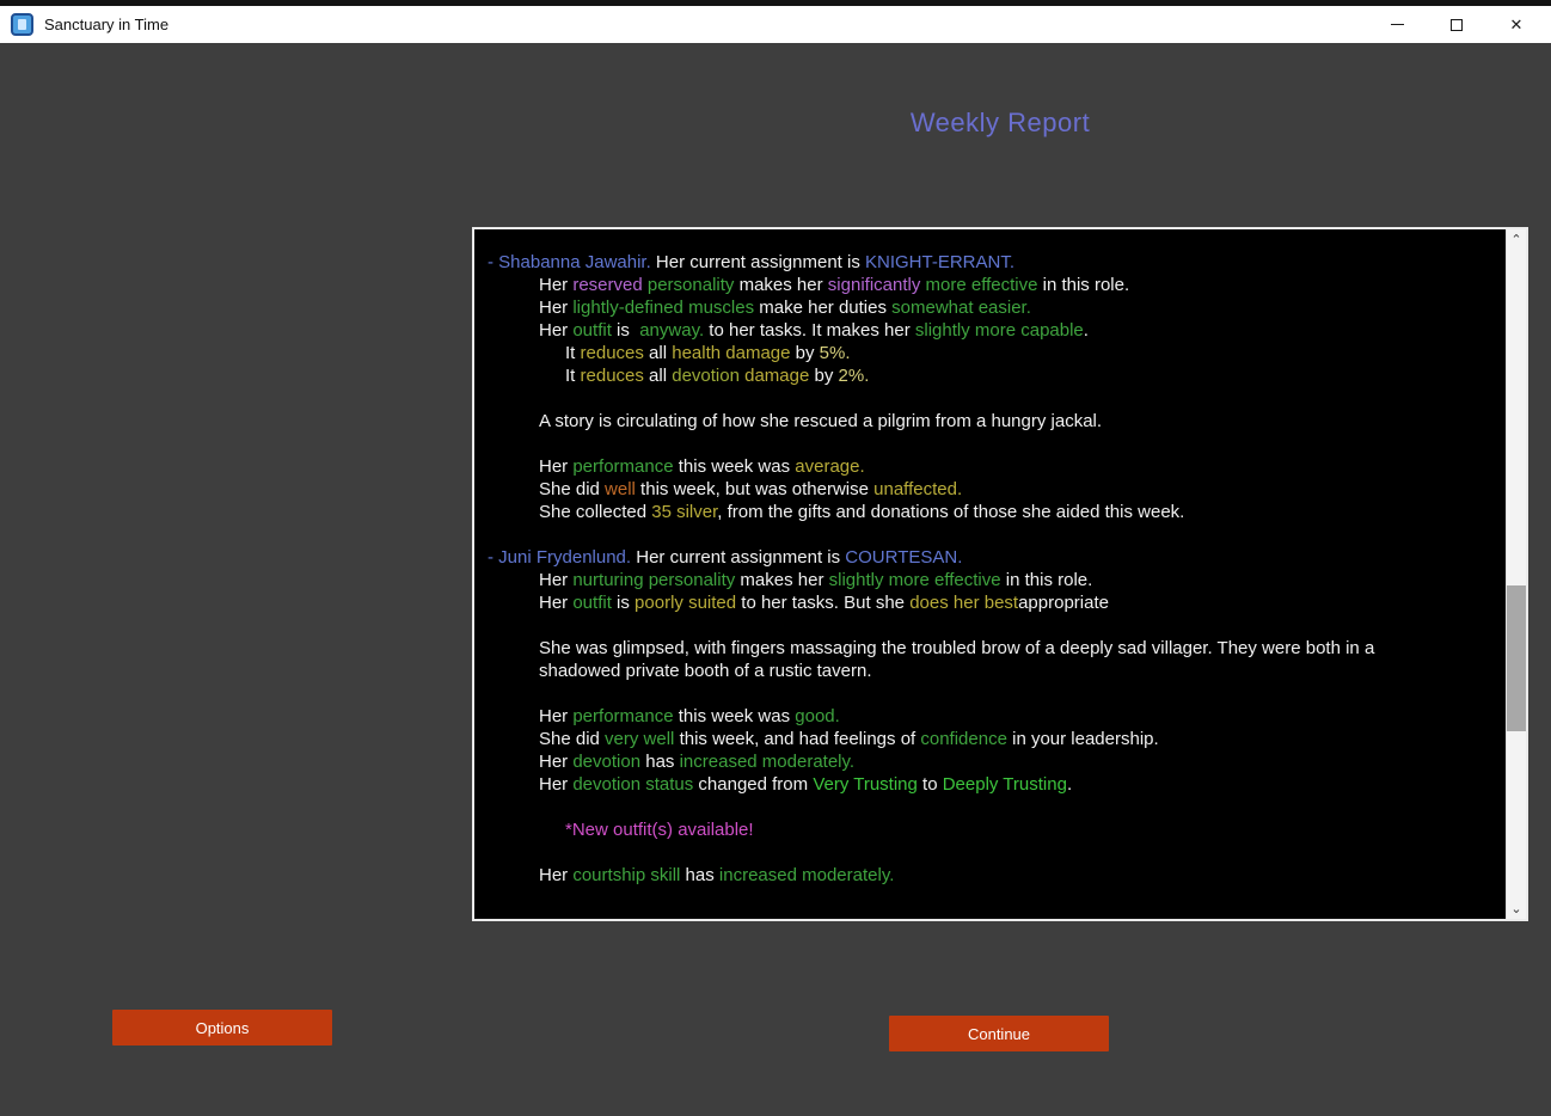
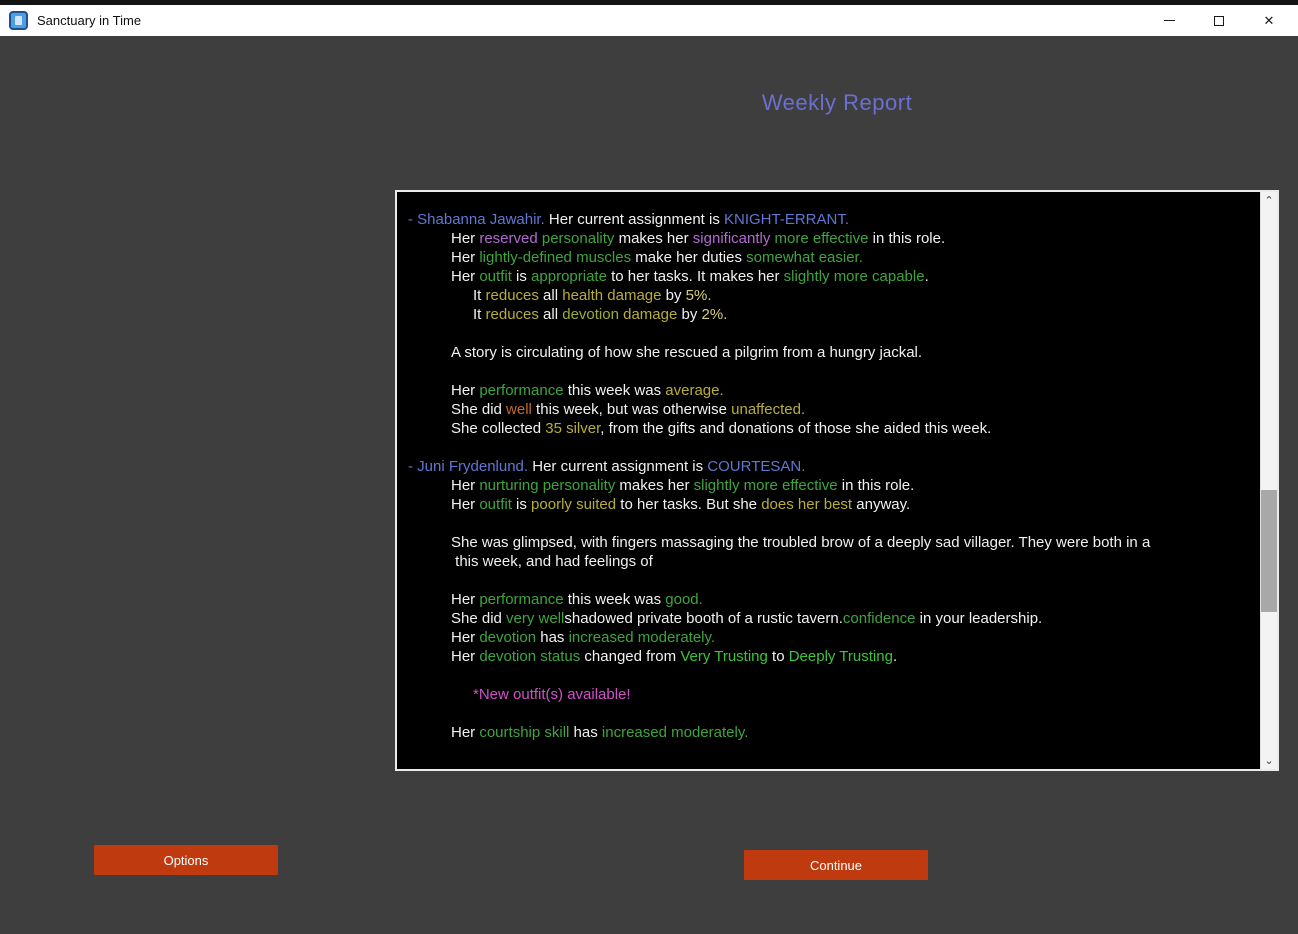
  Sanctuary in Time
  ✕
  Weekly Report
  - Shabanna Jawahir. Her current assignment is KNIGHT-ERRANT.
  Her reserved personality makes her significantly more effective in this role.
  Her lightly-defined muscles make her duties somewhat easier.
- Her outfit is anyway. to her tasks. It makes her slightly more capable.
+ Her outfit is appropriate to her tasks. It makes her slightly more capable.
  It reduces all health damage by 5%.
  It reduces all devotion damage by 2%.
  A story is circulating of how she rescued a pilgrim from a hungry jackal.
  Her performance this week was average.
  She did well this week, but was otherwise unaffected.
  She collected 35 silver, from the gifts and donations of those she aided this week.
  - Juni Frydenlund. Her current assignment is COURTESAN.
  Her nurturing personality makes her slightly more effective in this role.
- Her outfit is poorly suited to her tasks. But she does her bestappropriate
+ Her outfit is poorly suited to her tasks. But she does her best anyway.
  She was glimpsed, with fingers massaging the troubled brow of a deeply sad villager. They were both in a
- shadowed private booth of a rustic tavern.
+ this week, and had feelings of
  Her performance this week was good.
- She did very well this week, and had feelings of confidence in your leadership.
+ She did very wellshadowed private booth of a rustic tavern.confidence in your leadership.
  Her devotion has increased moderately.
  Her devotion status changed from Very Trusting to Deeply Trusting.
  *New outfit(s) available!
  Her courtship skill has increased moderately.
  ⌃
  ⌄
  Options
  Continue
